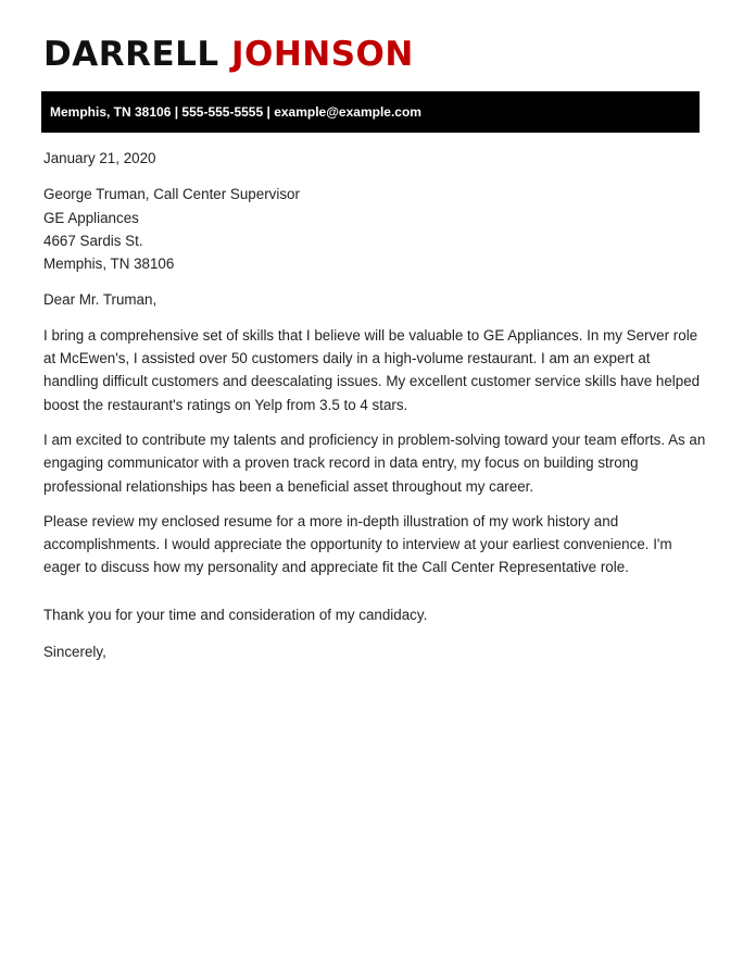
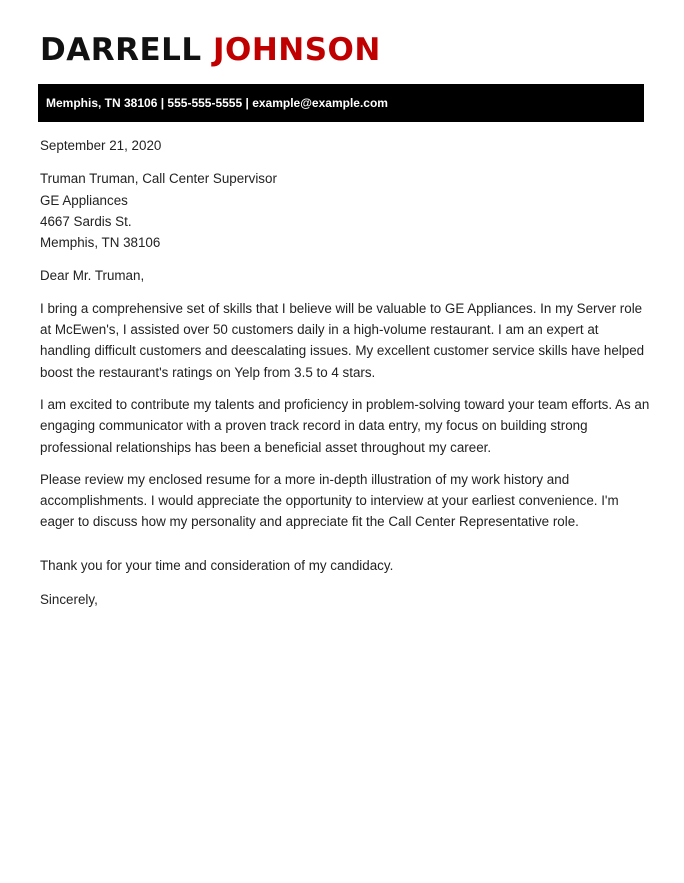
  DARRELL JOHNSON
  Memphis, TN 38106 | 555-555-5555 | example@example.com
- January 21, 2020
+ September 21, 2020
- George Truman, Call Center Supervisor
+ Truman Truman, Call Center Supervisor
  GE Appliances
  4667 Sardis St.
  Memphis, TN 38106
  Dear Mr. Truman,
  I bring a comprehensive set of skills that I believe will be valuable to GE Appliances. In my Server role at McEwen's, I assisted over 50 customers daily in a high-volume restaurant. I am an expert at handling difficult customers and deescalating issues. My excellent customer service skills have helped boost the restaurant's ratings on Yelp from 3.5 to 4 stars.
  I am excited to contribute my talents and proficiency in problem-solving toward your team efforts. As an engaging communicator with a proven track record in data entry, my focus on building strong professional relationships has been a beneficial asset throughout my career.
  Please review my enclosed resume for a more in-depth illustration of my work history and accomplishments. I would appreciate the opportunity to interview at your earliest convenience. I'm eager to discuss how my personality and appreciate fit the Call Center Representative role.
  Thank you for your time and consideration of my candidacy.
  Sincerely,
